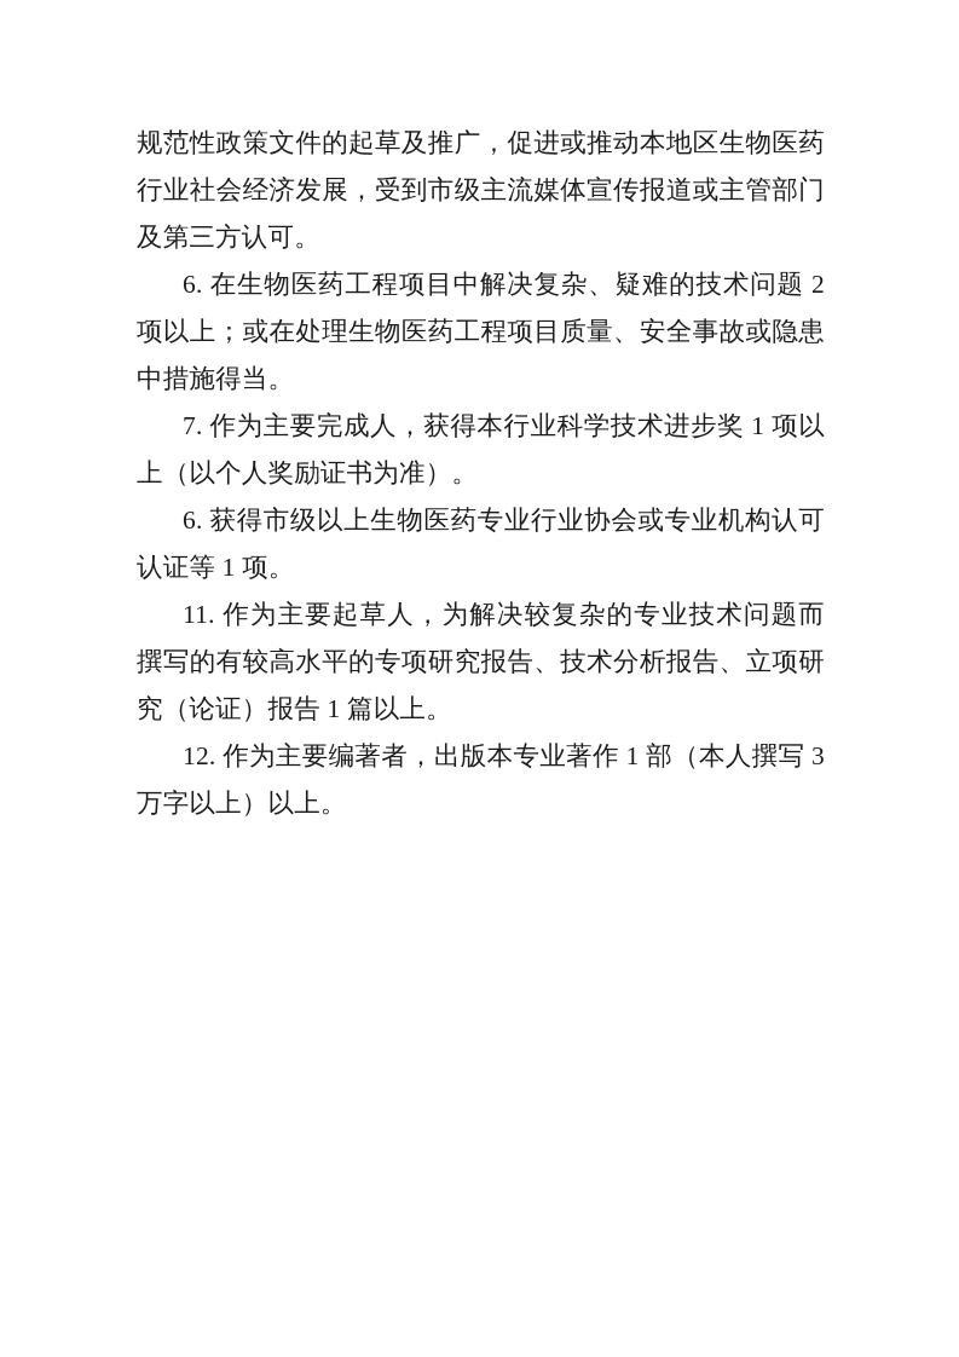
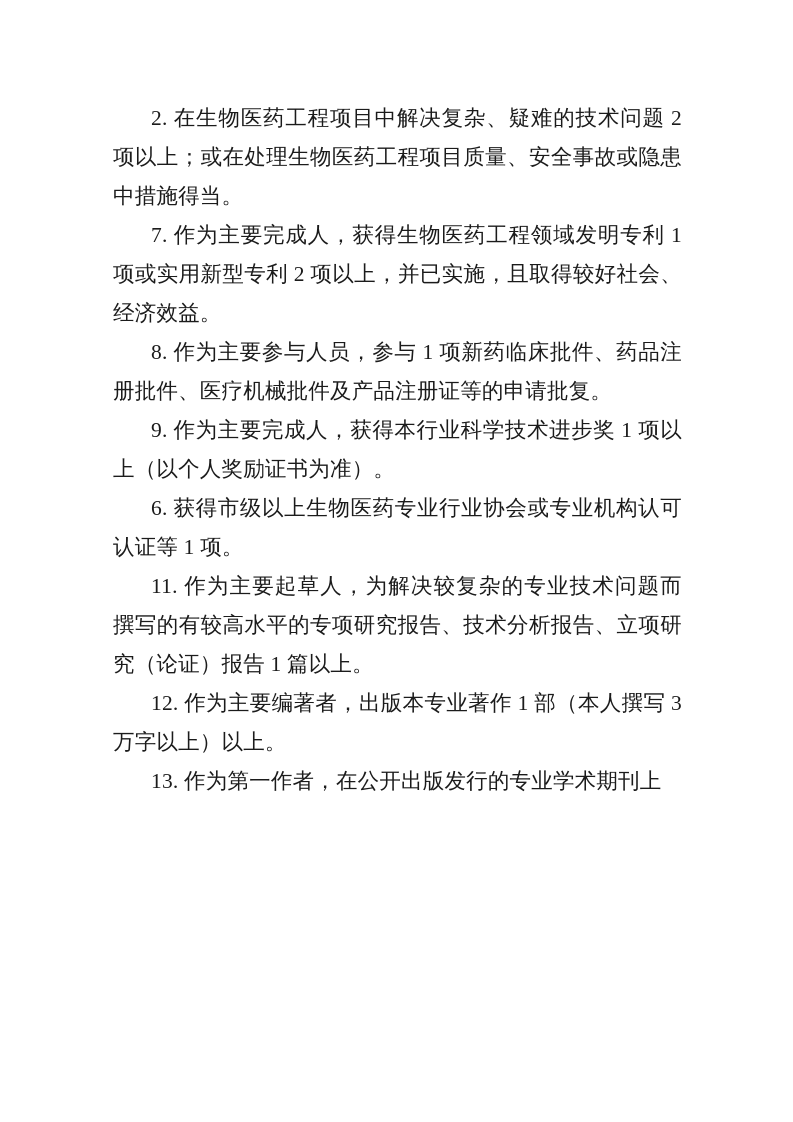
- 规范性政策文件的起草及推广，促进或推动本地区生物医药行业社会经济发展，受到市级主流媒体宣传报道或主管部门及第三方认可。
- 6. 在生物医药工程项目中解决复杂、疑难的技术问题 2 项以上；或在处理生物医药工程项目质量、安全事故或隐患中措施得当。
+ 2. 在生物医药工程项目中解决复杂、疑难的技术问题 2 项以上；或在处理生物医药工程项目质量、安全事故或隐患中措施得当。
+ 7. 作为主要完成人，获得生物医药工程领域发明专利 1 项或实用新型专利 2 项以上，并已实施，且取得较好社会、经济效益。
+ 8. 作为主要参与人员，参与 1 项新药临床批件、药品注册批件、医疗机械批件及产品注册证等的申请批复。
- 7. 作为主要完成人，获得本行业科学技术进步奖 1 项以上（以个人奖励证书为准）。
+ 9. 作为主要完成人，获得本行业科学技术进步奖 1 项以上（以个人奖励证书为准）。
  6. 获得市级以上生物医药专业行业协会或专业机构认可认证等 1 项。
  11. 作为主要起草人，为解决较复杂的专业技术问题而撰写的有较高水平的专项研究报告、技术分析报告、立项研究（论证）报告 1 篇以上。
  12. 作为主要编著者，出版本专业著作 1 部（本人撰写 3 万字以上）以上。
+ 13. 作为第一作者，在公开出版发行的专业学术期刊上
